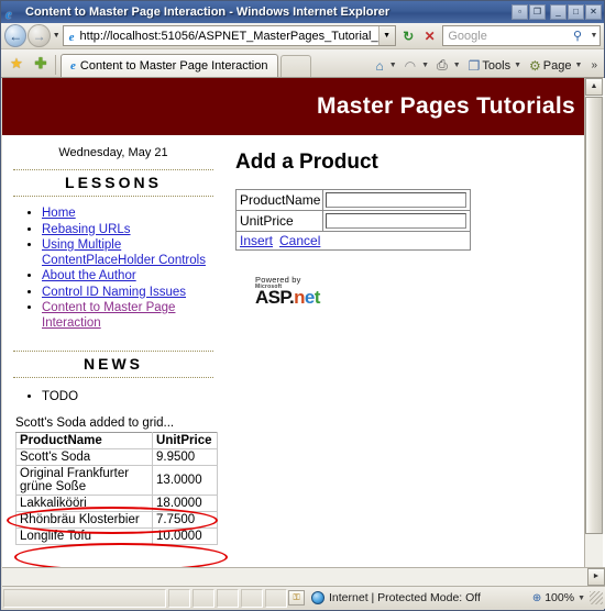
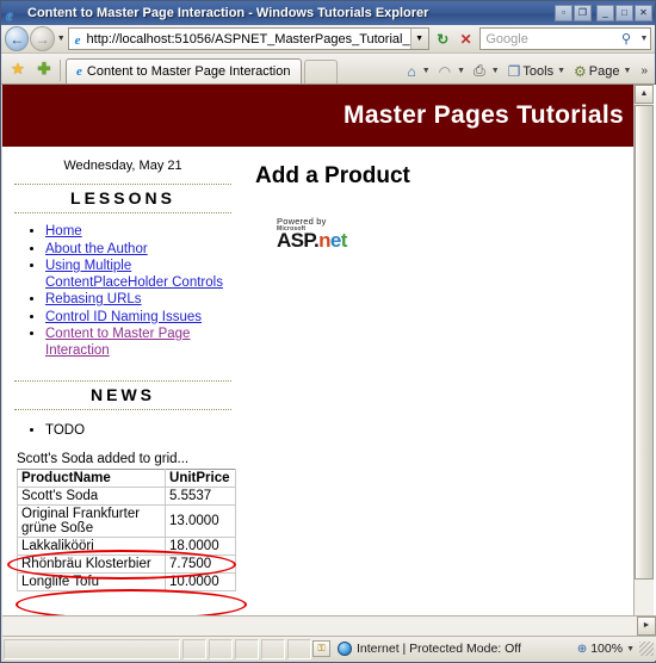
  e
- Content to Master Page Interaction - Windows Internet Explorer
+ Content to Master Page Interaction - Windows Tutorials Explorer
  ▫
  ❐
  _
  □
  ✕
  ←
  →
  e
  http://localhost:51056/ASPNET_MasterPages_Tutorial_
  ↻
  ✕
  Google
  ⚲
  ★
  ✚
  e
  Content to Master Page Interaction
  ⌂
  ◠
  ⎙
  ❐
  Tools
  ⚙
  Page
  »
  Master Pages Tutorials
  Wednesday, May 21
  LESSONS
  Home
- Rebasing URLs
+ About the Author
  Using Multiple ContentPlaceHolder Controls
- About the Author
+ Rebasing URLs
  Control ID Naming Issues
  Content to Master Page Interaction
  NEWS
  TODO
  Scott's Soda added to grid...
  ProductName	UnitPrice
- Scott's Soda	9.9500
+ Scott's Soda	5.5537
  Original Frankfurter grüne Soße	13.0000
  Lakkalikööri	18.0000
  Rhönbräu Klosterbier	7.7500
  Longlife Tofu	10.0000
  Add a Product
- ProductName
- UnitPrice
- Insert Cancel
  Powered by
  ASP.net
  ⚿
  Internet | Protected Mode: Off
  ⊕
  100%
